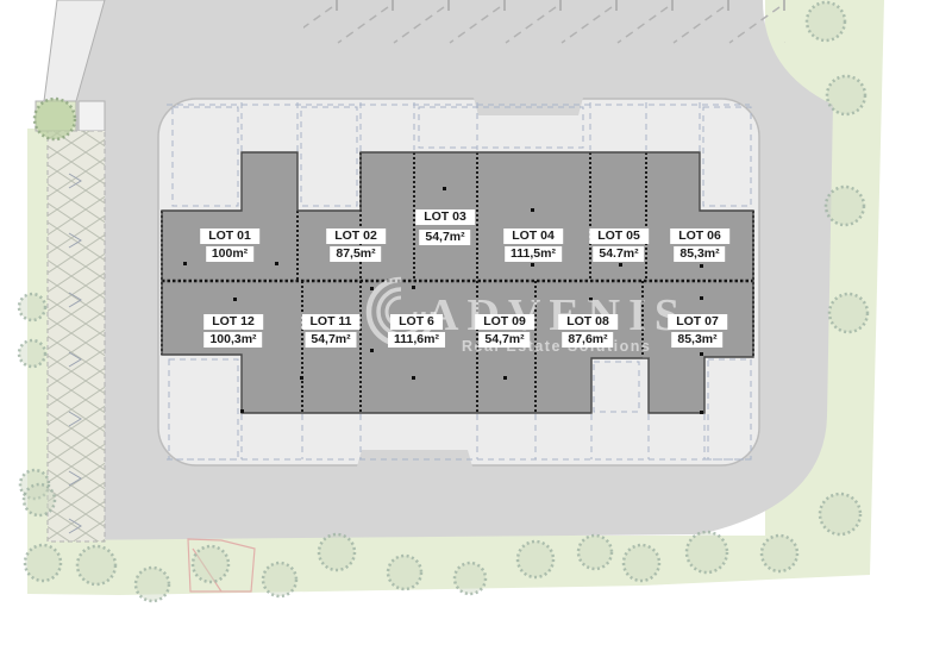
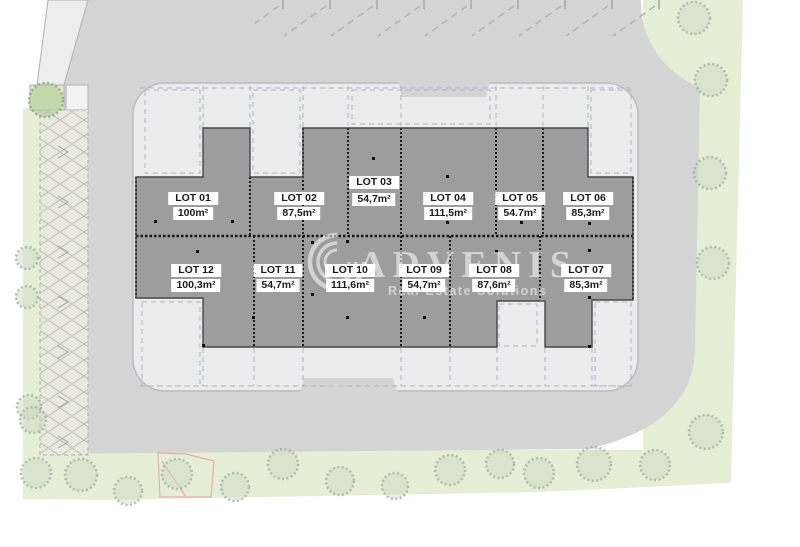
  LOT 01
  100m²
  LOT 02
  87,5m²
  LOT 03
  54,7m²
  LOT 04
  111,5m²
  LOT 05
  54.7m²
  LOT 06
  85,3m²
  LOT 07
  85,3m²
  LOT 08
  87,6m²
  LOT 09
  54,7m²
- LOT 6
+ LOT 10
  111,6m²
  LOT 11
  54,7m²
  LOT 12
  100,3m²
